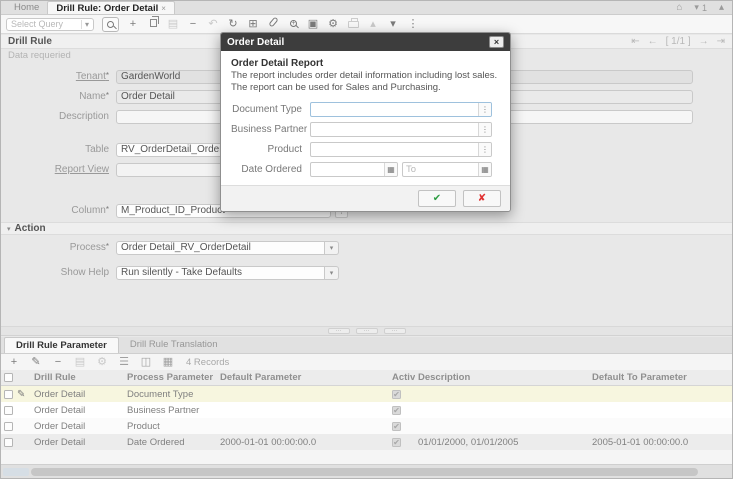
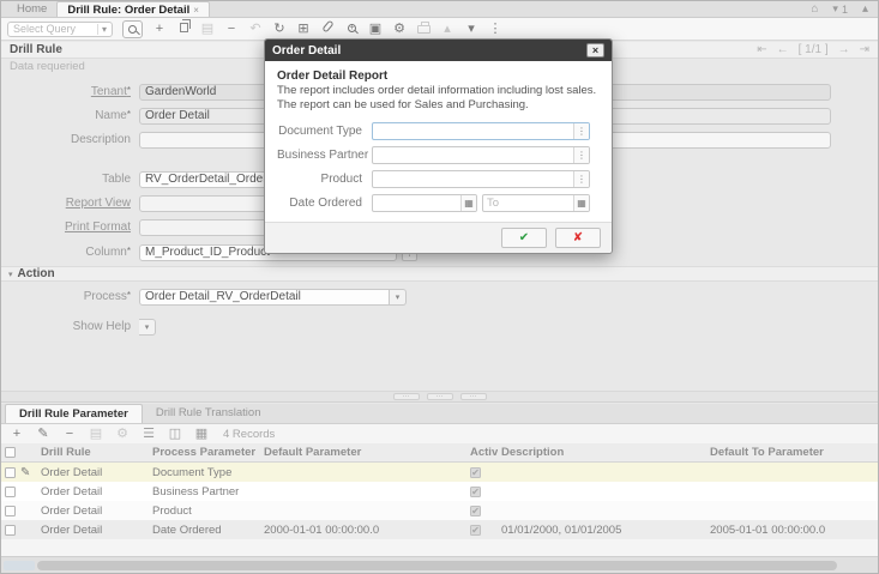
  Home
  Drill Rule: Order Detail ×
  ⌂
  ▾
  1
  ▴
  Select Query
  ▾
  +
  ▤
  −
  ↶
  ↻
  ⊞
  ▣
  ⚙
  ▴
  ▾
  ⋮
  Drill Rule
  ⇤
  ←
  [ 1/1 ]
  →
  ⇥
  Data requeried
  Tenant*
  GardenWorld
  Name*
  Order Detail
  Description
  Table
  RV_OrderDetail_Orde
  Report View
+ Print Format
  Column*
  M_Product_ID_Produ
  Action
  Process*
  Order Detail_RV_OrderDetail
  Show Help
- Run silently - Take Defaults
  Drill Rule Parameter
  Drill Rule Translation
  +
  ✎
  −
  ▤
  ⚙
  ☰
  ◫
  ▦
  4 Records
  Drill Rule
  Process Parameter
  Default Parameter
  Activ
  Description
  Default To Parameter
  ✎
  Order Detail
  Document Type
  ✔
  Order Detail
  Business Partner
  ✔
  Order Detail
  Product
  ✔
  Order Detail
  Date Ordered
  2000-01-01 00:00:00.0
  ✔
  01/01/2000, 01/01/2005
  2005-01-01 00:00:00.0
  Order Detail
  ×
  Order Detail Report
  The report includes order detail information including lost sales. The report can be used for Sales and Purchasing.
  Document Type
  ⋮
  Business Partner
  ⋮
  Product
  ⋮
  Date Ordered
  ▦
  To
  ▦
  ✔
  ✘
